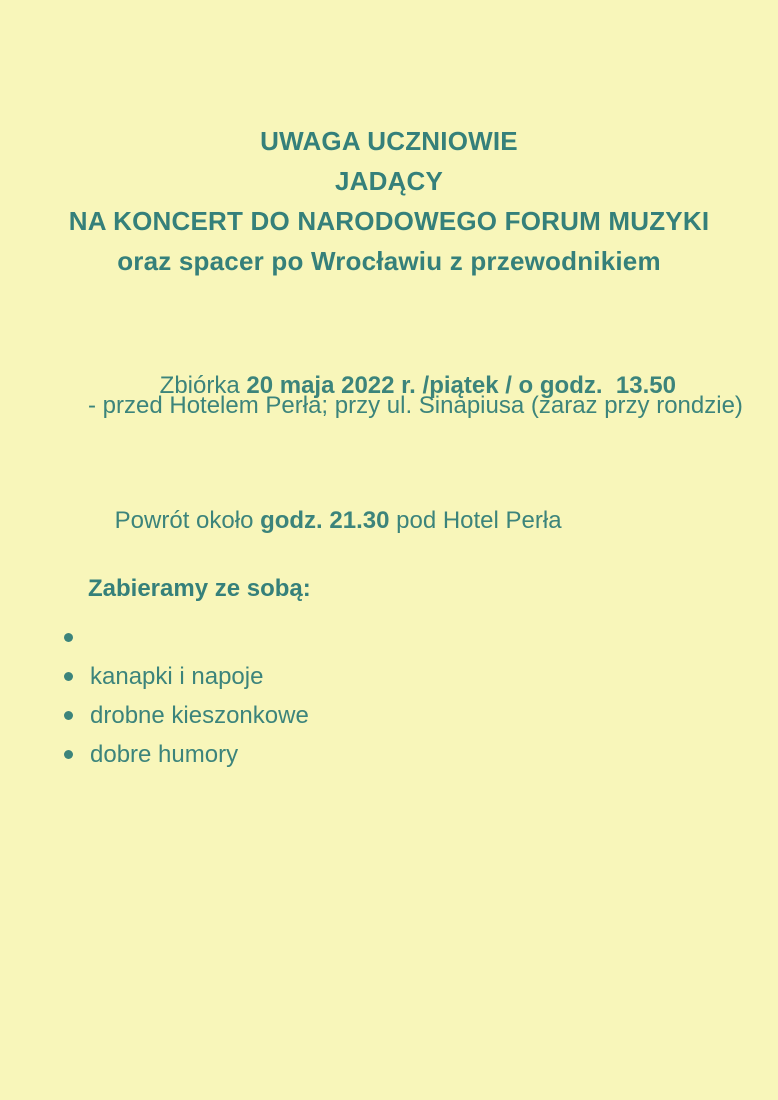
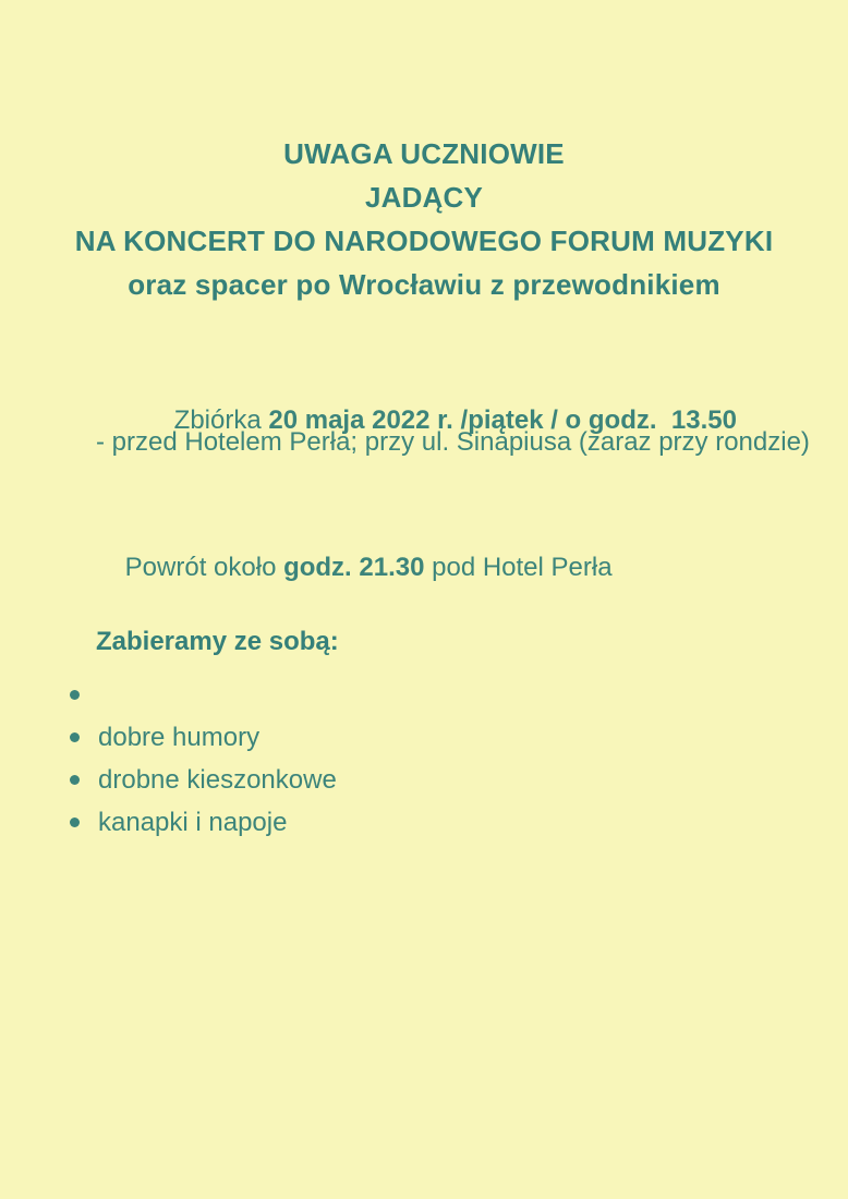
  UWAGA UCZNIOWIE
  JADĄCY
  NA KONCERT DO NARODOWEGO FORUM MUZYKI
  oraz spacer po Wrocławiu z przewodnikiem
  Zbiórka 20 maja 2022 r. /piątek / o godz. 13.50
  - przed Hotelem Perła; przy ul. Sinapiusa (zaraz przy rondzie)
  Powrót około godz. 21.30 pod Hotel Perła
  Zabieramy ze sobą:
- kanapki i napoje
+ dobre humory
  drobne kieszonkowe
- dobre humory
+ kanapki i napoje
